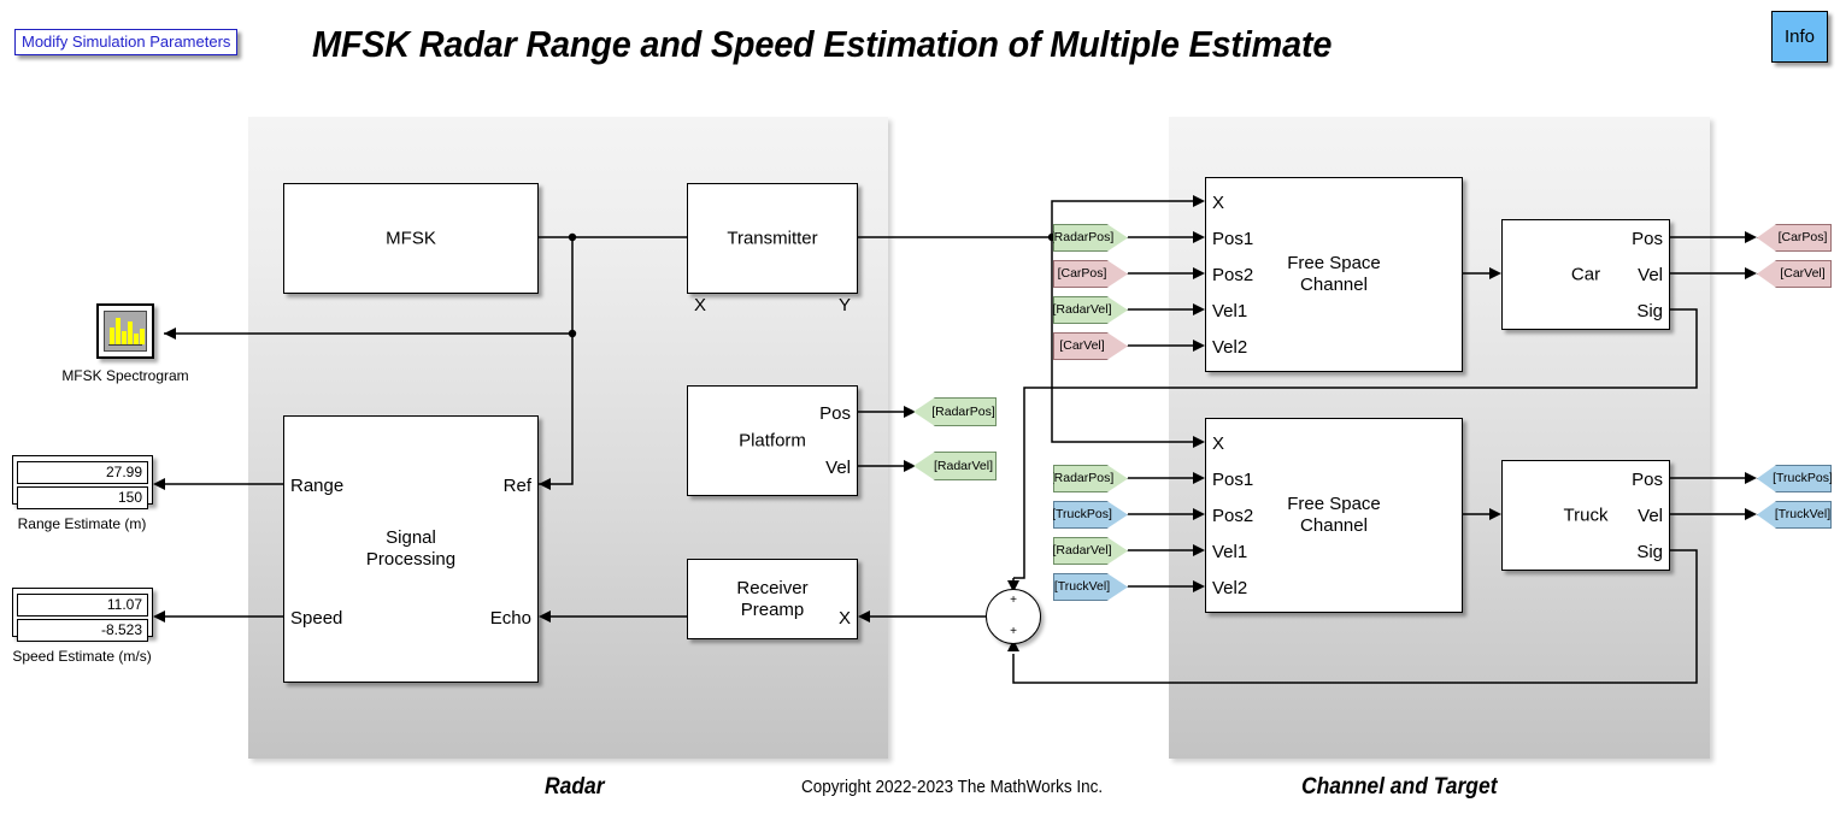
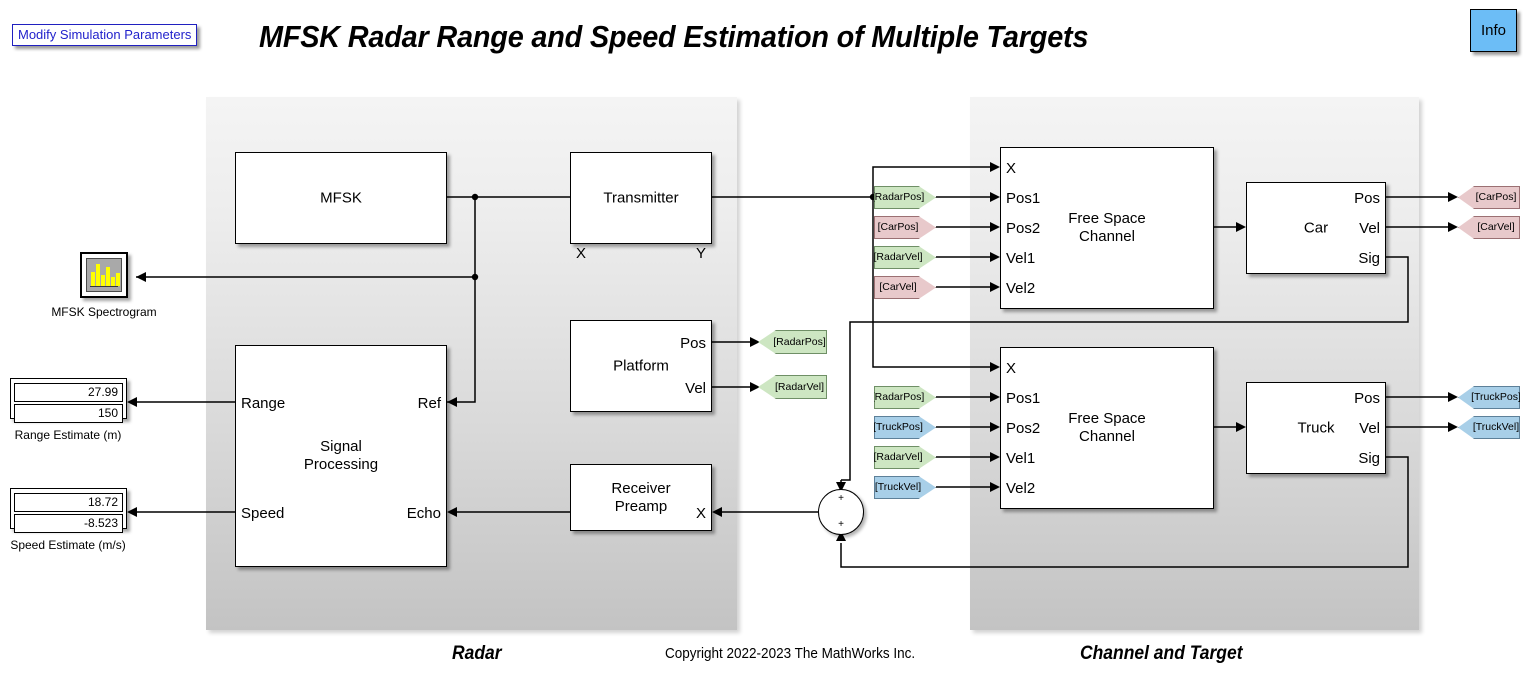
  Modify Simulation Parameters
- MFSK Radar Range and Speed Estimation of Multiple Estimate
+ MFSK Radar Range and Speed Estimation of Multiple Targets
  Info
  MFSK
  X
  Transmitter
  Y
  Platform
  Pos
  Vel
  Receiver
  Preamp
  X
  Range
  Ref
  Signal
  Processing
  Speed
  Echo
  +
  +
  [RadarPos]
  [RadarVel]
  RadarPos]
  [CarPos]
  [RadarVel]
  [CarVel]
  RadarPos]
  [TruckPos]
  [RadarVel]
  [TruckVel]
  X
  Pos1
  Pos2
  Vel1
  Vel2
  Free Space
  Channel
  Car
  Pos
  Vel
  Sig
  X
  Pos1
  Pos2
  Vel1
  Vel2
  Free Space
  Channel
  Truck
  Pos
  Vel
  Sig
  [CarPos]
  [CarVel]
  [TruckPos]
  [TruckVel]
  MFSK Spectrogram
  27.99
  150
  Range Estimate (m)
- 11.07
+ 18.72
  -8.523
  Speed Estimate (m/s)
  Radar
  Copyright 2022-2023 The MathWorks Inc.
  Channel and Target
